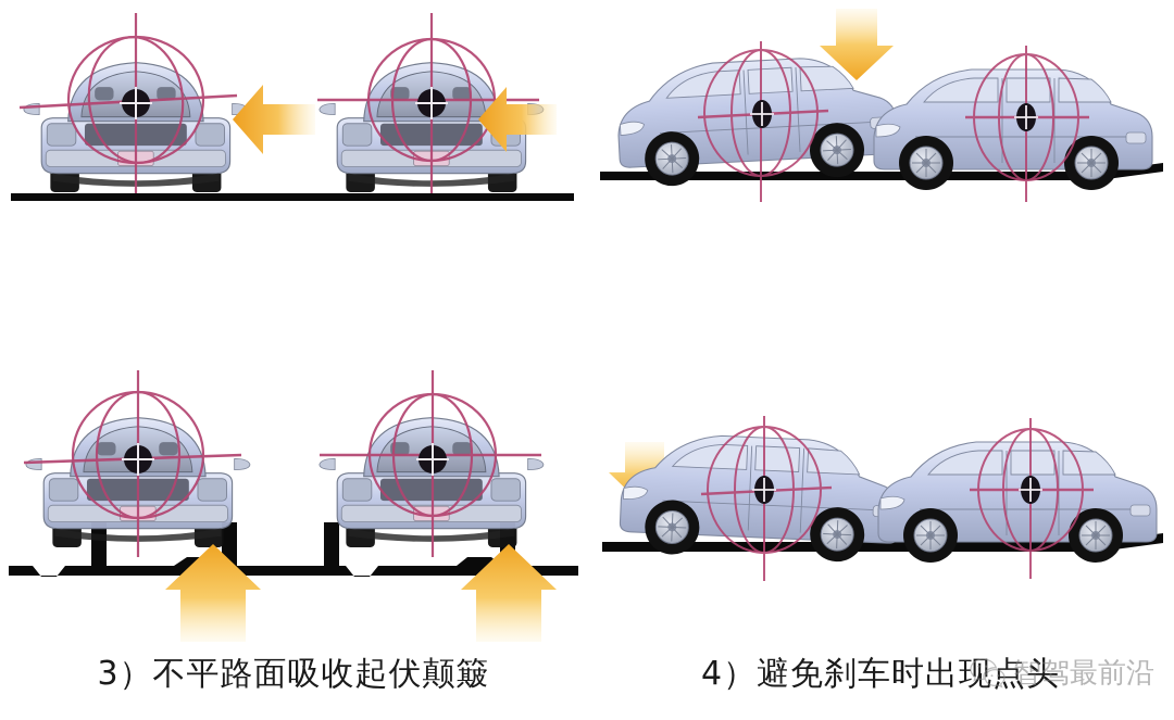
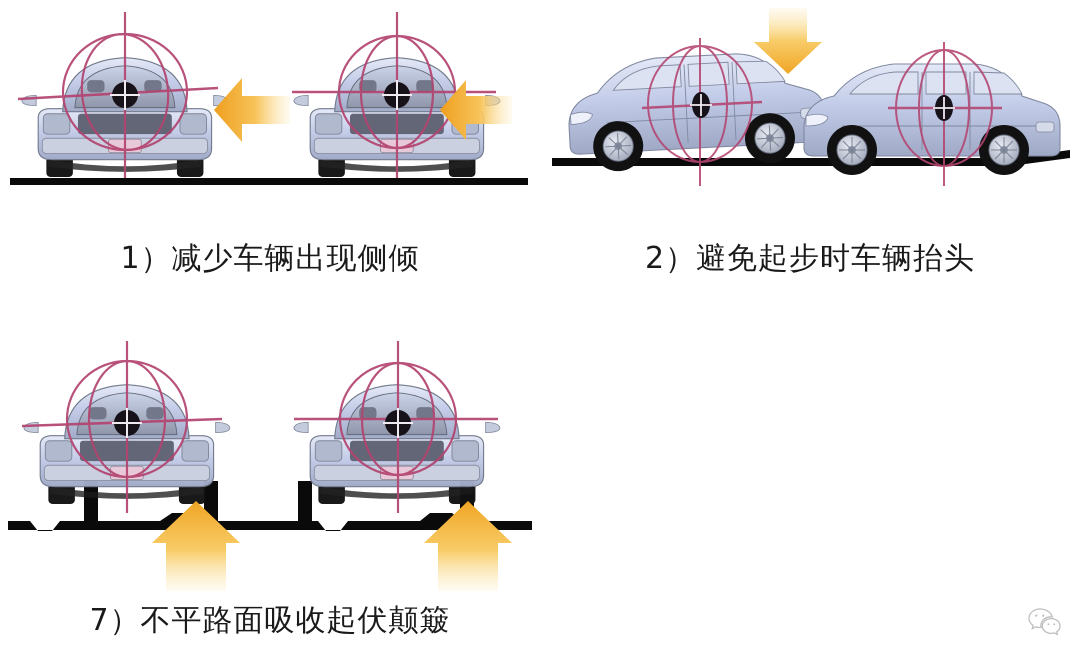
+ 1）减少车辆出现侧倾
+ 2）避免起步时车辆抬头
- 3）不平路面吸收起伏颠簸
+ 7）不平路面吸收起伏颠簸
- 4）避免刹车时出现点头
- 智驾最前沿
